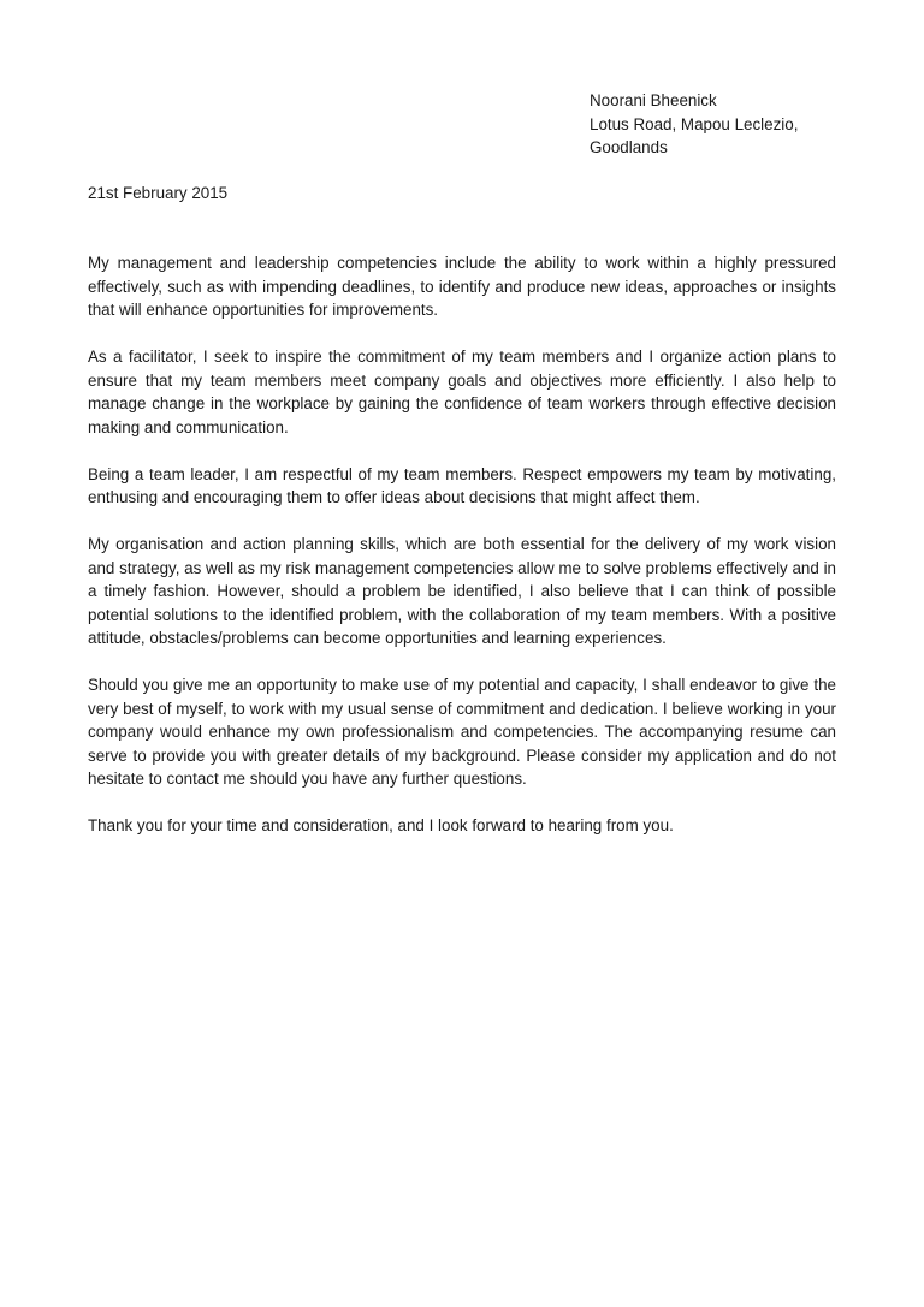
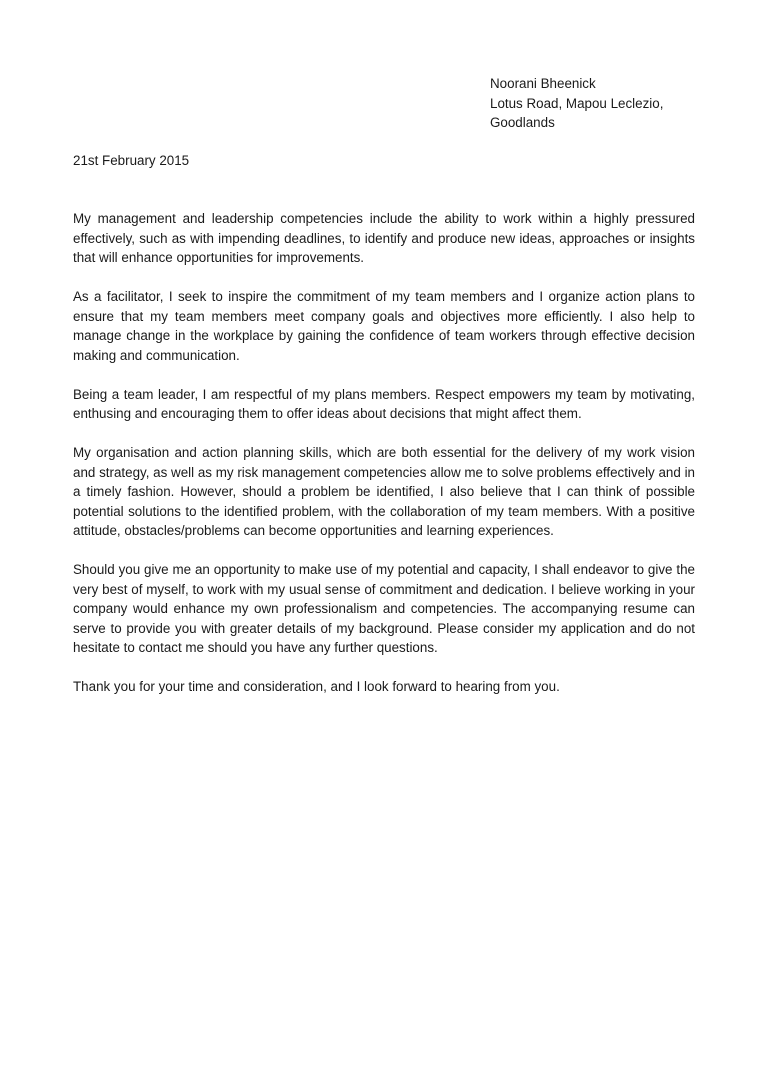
  Noorani Bheenick
  Lotus Road, Mapou Leclezio,
  Goodlands
  21st February 2015
  My management and leadership competencies include the ability to work within a highly pressured effectively, such as with impending deadlines, to identify and produce new ideas, approaches or insights that will enhance opportunities for improvements.
  As a facilitator, I seek to inspire the commitment of my team members and I organize action plans to ensure that my team members meet company goals and objectives more efficiently. I also help to manage change in the workplace by gaining the confidence of team workers through effective decision making and communication.
- Being a team leader, I am respectful of my team members. Respect empowers my team by motivating, enthusing and encouraging them to offer ideas about decisions that might affect them.
+ Being a team leader, I am respectful of my plans members. Respect empowers my team by motivating, enthusing and encouraging them to offer ideas about decisions that might affect them.
  My organisation and action planning skills, which are both essential for the delivery of my work vision and strategy, as well as my risk management competencies allow me to solve problems effectively and in a timely fashion. However, should a problem be identified, I also believe that I can think of possible potential solutions to the identified problem, with the collaboration of my team members. With a positive attitude, obstacles/problems can become opportunities and learning experiences.
  Should you give me an opportunity to make use of my potential and capacity, I shall endeavor to give the very best of myself, to work with my usual sense of commitment and dedication. I believe working in your company would enhance my own professionalism and competencies. The accompanying resume can serve to provide you with greater details of my background. Please consider my application and do not hesitate to contact me should you have any further questions.
  Thank you for your time and consideration, and I look forward to hearing from you.
